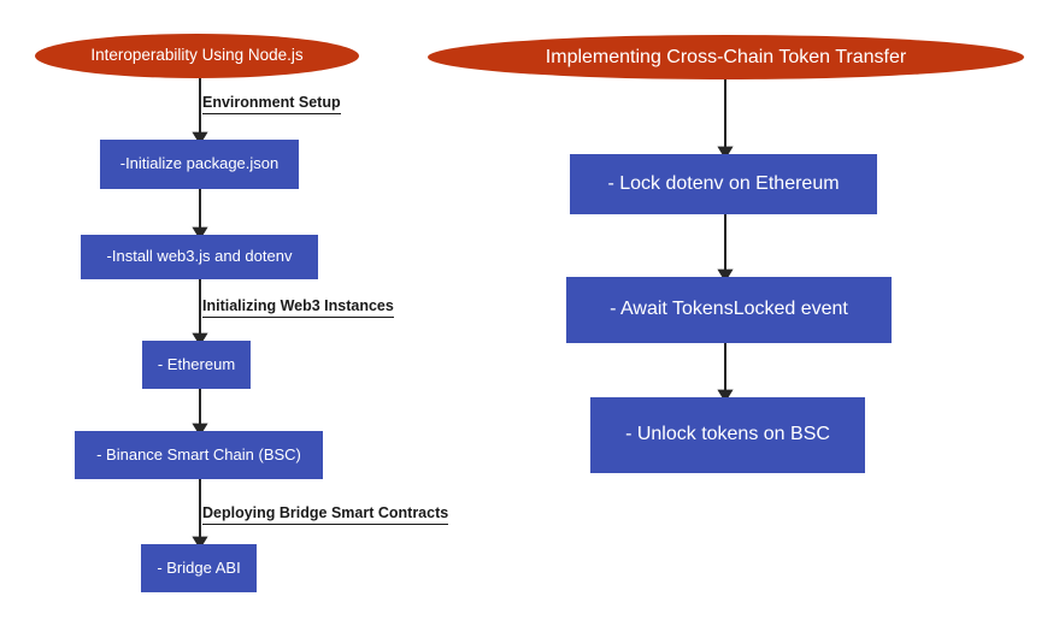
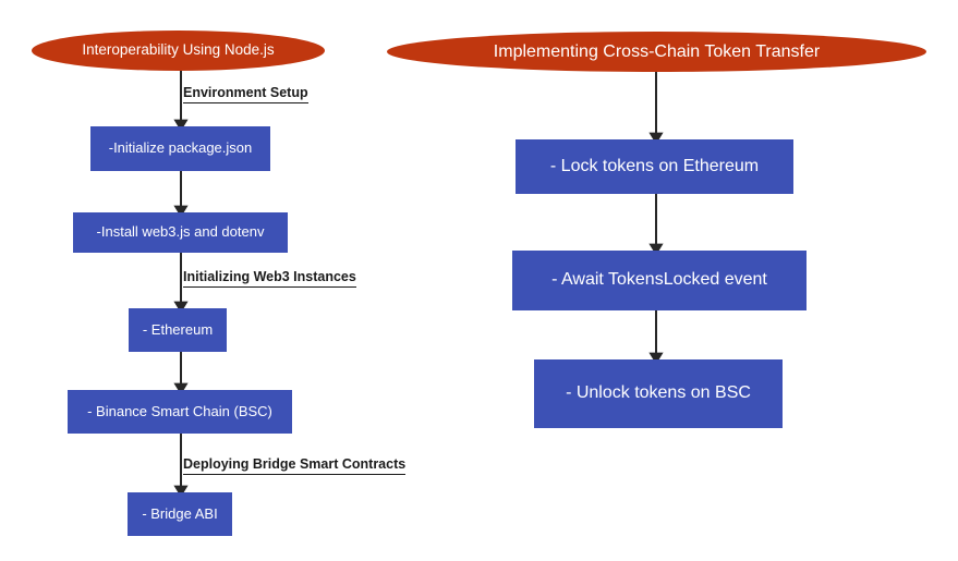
  Interoperability Using Node.js
  -Initialize package.json
  -Install web3.js and dotenv
  - Ethereum
  - Binance Smart Chain (BSC)
  - Bridge ABI
  Environment Setup
  Initializing Web3 Instances
  Deploying Bridge Smart Contracts
  Implementing Cross-Chain Token Transfer
- - Lock dotenv on Ethereum
+ - Lock tokens on Ethereum
  - Await TokensLocked event
  - Unlock tokens on BSC
